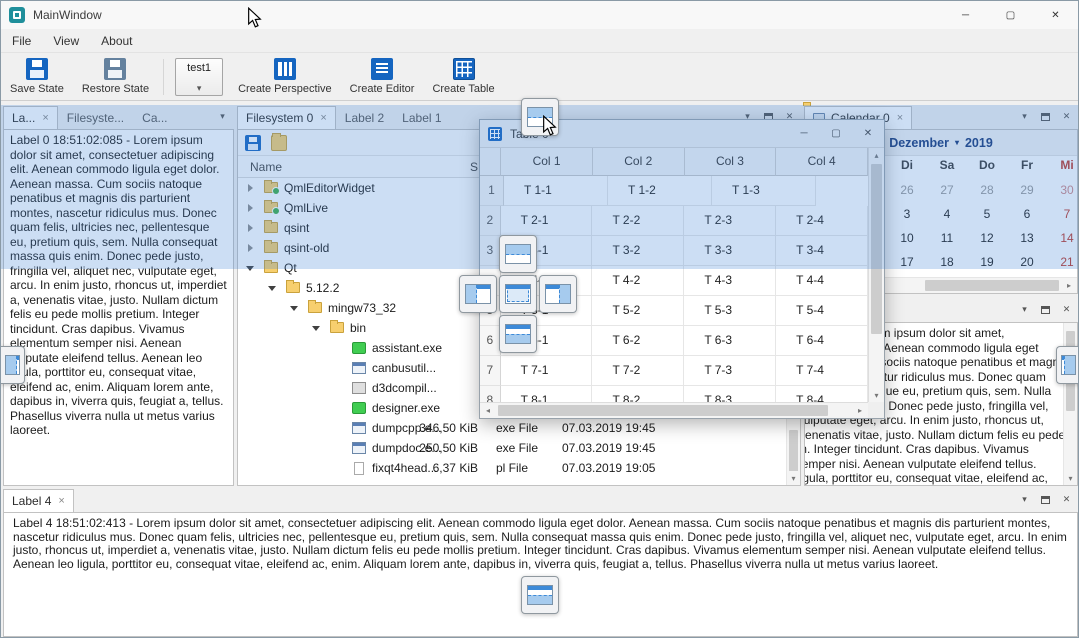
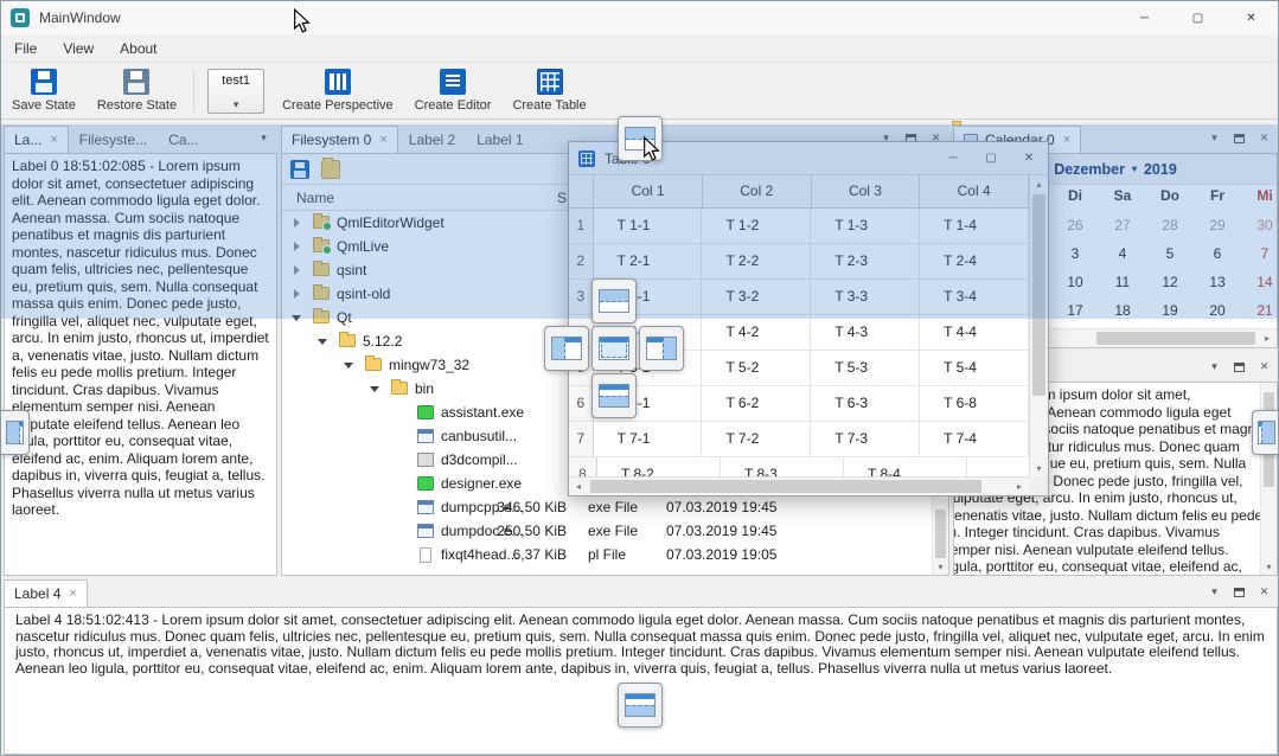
  MainWindow
  ─
  ▢
  ✕
  File
  View
  About
  Save State
  Restore State
  test1
  ▾
  Create Perspective
  Create Editor
  Create Table
  La...
  ×
  Filesyste...
  Ca...
  ▾
  Label 0 18:51:02:085 - Lorem ipsum dolor sit amet, consectetuer adipiscing elit. Aenean commodo ligula eget dolor. Aenean massa. Cum sociis natoque penatibus et magnis dis parturient montes, nascetur ridiculus mus. Donec quam felis, ultricies nec, pellentesque eu, pretium quis, sem. Nulla consequat massa quis enim. Donec pede justo, fringilla vel, aliquet nec, vulputate eget, arcu. In enim justo, rhoncus ut, imperdiet a, venenatis vitae, justo. Nullam dictum felis eu pede mollis pretium. Integer tincidunt. Cras dapibus. Vivamus elementum semper nisi. Aenean putate eleifend tellus. Aenean leo ula, porttitor eu, consequat vitae, eleifend ac, enim. Aliquam lorem ante, dapibus in, viverra quis, feugiat a, tellus. Phasellus viverra nulla ut metus varius laoreet.
  Filesystem 0
  ×
  Label 2
  Label 1
  ▾
  ✕
  Name
  QmlEditorWidget
  QmlLive
  qsint
  qsint-old
  Qt
  5.12.2
  mingw73_32
  bin
  assistant.exe
  canbusutil...
  d3dcompil...
  designer.exe
  dumpcpp.e...
  346,50 KiB
  exe File
  07.03.2019 19:45
  dumpdoc.e...
  250,50 KiB
  exe File
  07.03.2019 19:45
  fixqt4head...
  6,37 KiB
  pl File
  07.03.2019 19:05
  ▾
  Calendar 0
  ×
  ▾
  ✕
  Dezember
  ▾
  2019
  Di
  Sa
  Do
  Fr
  Mi
  26
  27
  28
  29
  30
  3
  4
  5
  6
  7
  10
  11
  12
  13
  14
  17
  18
  19
  20
  21
  ▸
  ▾
  ✕
  ▾
  Label 4
  ×
  ▾
  ✕
  Label 4 18:51:02:413 - Lorem ipsum dolor sit amet, consectetuer adipiscing elit. Aenean commodo ligula eget dolor. Aenean massa. Cum sociis natoque penatibus et magnis dis parturient montes, nascetur ridiculus mus. Donec quam felis, ultricies nec, pellentesque eu, pretium quis, sem. Nulla consequat massa quis enim. Donec pede justo, fringilla vel, aliquet nec, vulputate eget, arcu. In enim justo, rhoncus ut, imperdiet a, venenatis vitae, justo. Nullam dictum felis eu pede mollis pretium. Integer tincidunt. Cras dapibus. Vivamus elementum semper nisi. Aenean vulputate eleifend tellus. Aenean leo ligula, porttitor eu, consequat vitae, eleifend ac, enim. Aliquam lorem ante, dapibus in, viverra quis, feugiat a, tellus. Phasellus viverra nulla ut metus varius laoreet.
  ─
  ▢
  ✕
  Col 1
  Col 2
  Col 3
  Col 4
  1
  T 1-1
  T 1-2
  T 1-3
+ T 1-4
  2
  T 2-1
  T 2-2
  T 2-3
  T 2-4
  3
  T 3-2
  T 3-3
  T 3-4
  T 4-2
  T 4-3
  T 4-4
  T 5-2
  T 5-3
  T 5-4
  6
  T 6-2
  T 6-3
- T 6-4
+ T 6-8
  7
  T 7-1
  T 7-2
  T 7-3
  T 7-4
  8
- T 8-1
  T 8-2
  T 8-3
  T 8-4
  ▴
  ▾
  ◂
  ▸
